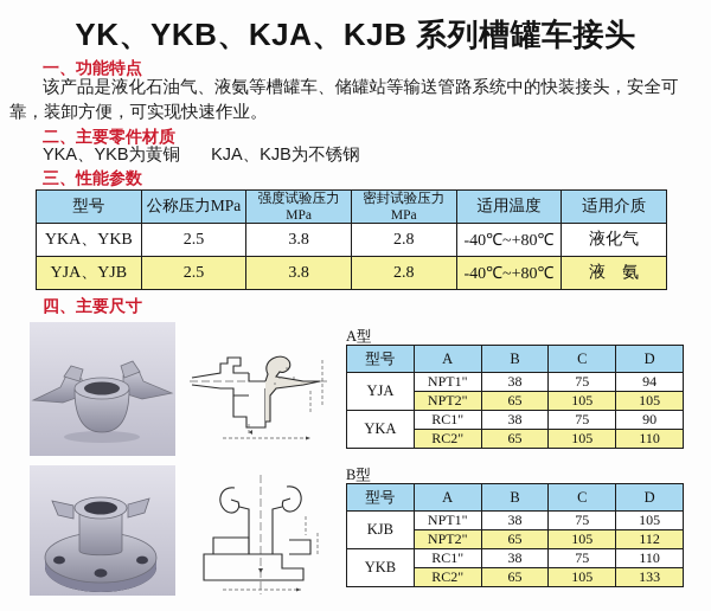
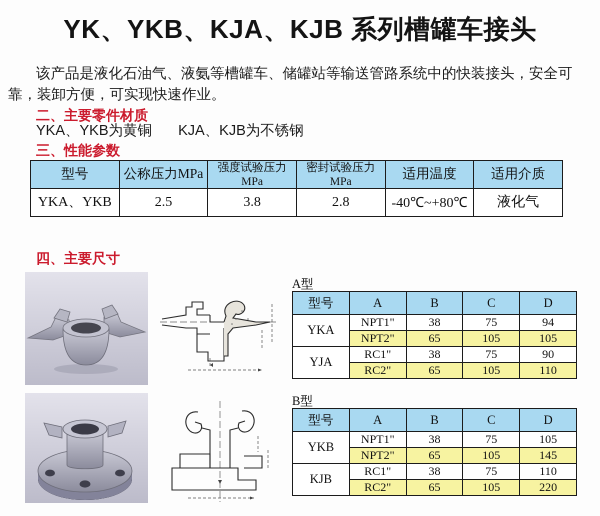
  YK、YKB、KJA、KJB 系列槽罐车接头
- 一、功能特点
  该产品是液化石油气、液氨等槽罐车、储罐站等输送管路系统中的快装接头，安全可靠，装卸方便，可实现快速作业。
  二、主要零件材质
  YKA、YKB为黄铜 KJA、KJB为不锈钢
  三、性能参数
  型号	公称压力MPa	强度试验压力MPa	密封试验压力MPa	适用温度	适用介质
  YKA、YKB	2.5	3.8	2.8	-40℃~+80℃	液化气
- YJA、YJB	2.5	3.8	2.8	-40℃~+80℃	液 氨
  四、主要尺寸
  A型
  型号	A	B	C	D
- YJA	NPT1"	38	75	94
+ YKA	NPT1"	38	75	94
  NPT2"	65	105	105
- YKA	RC1"	38	75	90
+ YJA	RC1"	38	75	90
  RC2"	65	105	110
  B型
  型号	A	B	C	D
- KJB	NPT1"	38	75	105
+ YKB	NPT1"	38	75	105
- NPT2"	65	105	112
+ NPT2"	65	105	145
- YKB	RC1"	38	75	110
+ KJB	RC1"	38	75	110
- RC2"	65	105	133
+ RC2"	65	105	220
